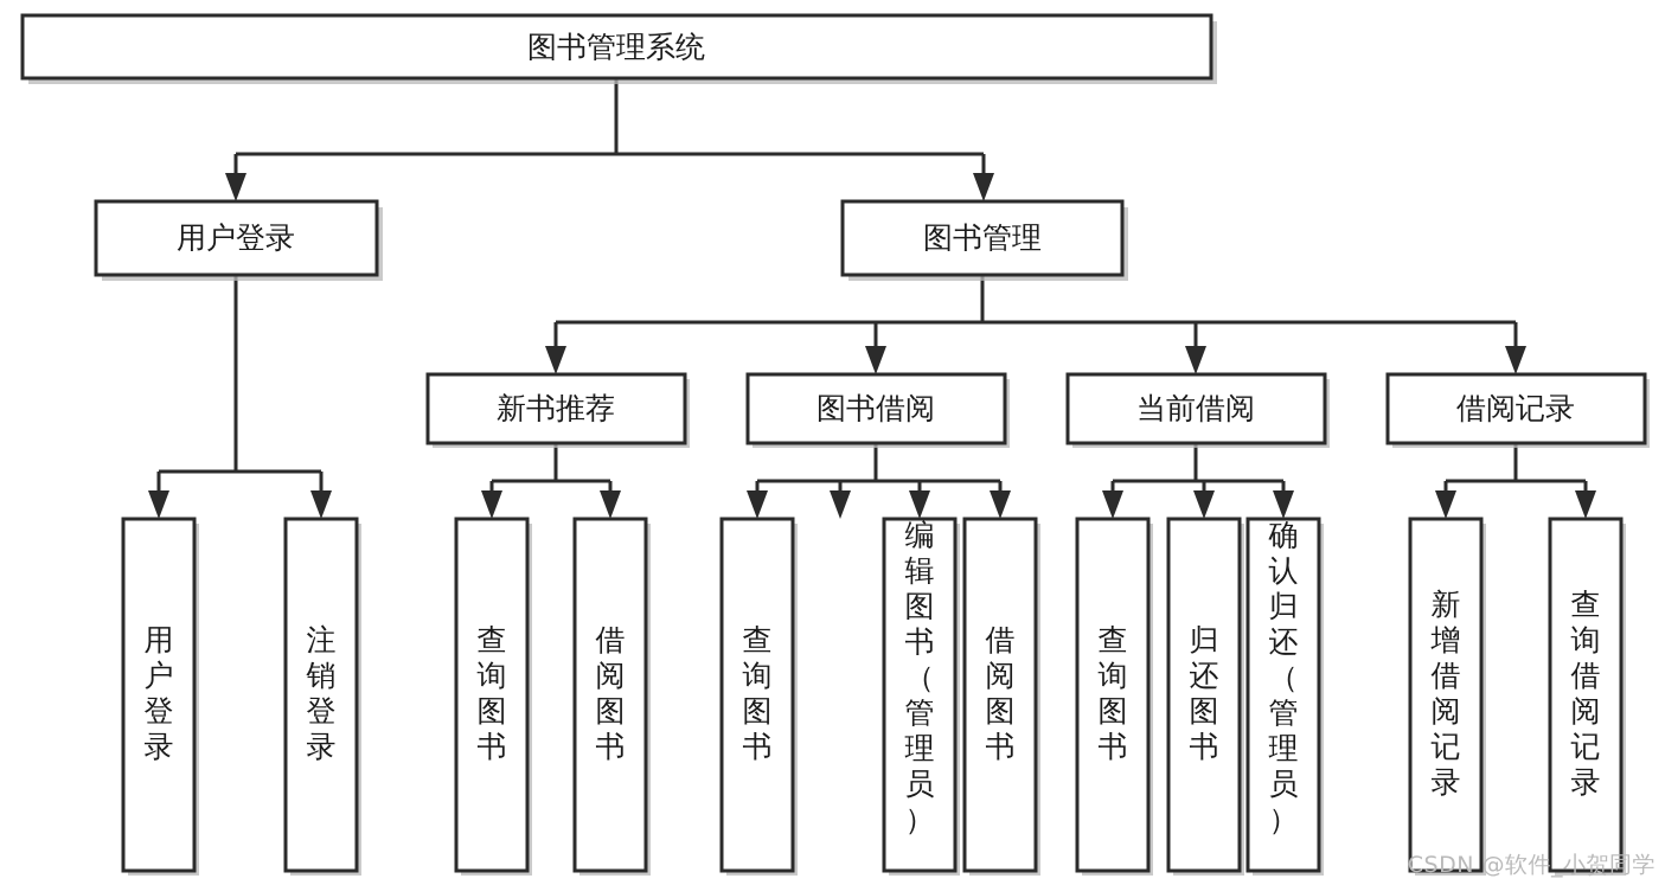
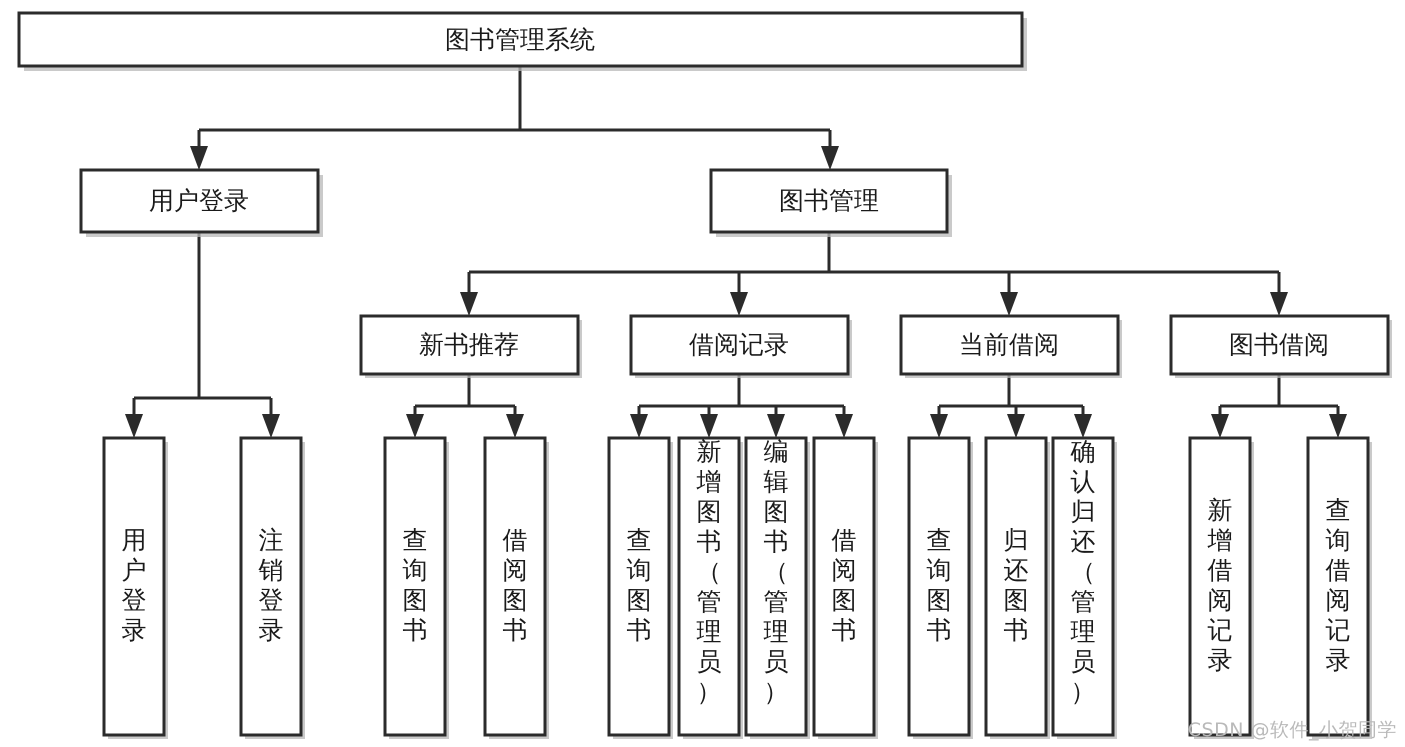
  图书管理系统
  用户登录
  图书管理
  新书推荐
- 图书借阅
+ 借阅记录
  当前借阅
- 借阅记录
+ 图书借阅
  用户登录
  注销登录
  查询图书
  借阅图书
  查询图书
+ 新增图书（管理员）
  编辑图书（管理员）
  借阅图书
  查询图书
  归还图书
  确认归还（管理员）
  新增借阅记录
  查询借阅记录
  CSDN @软件_小贺同学
